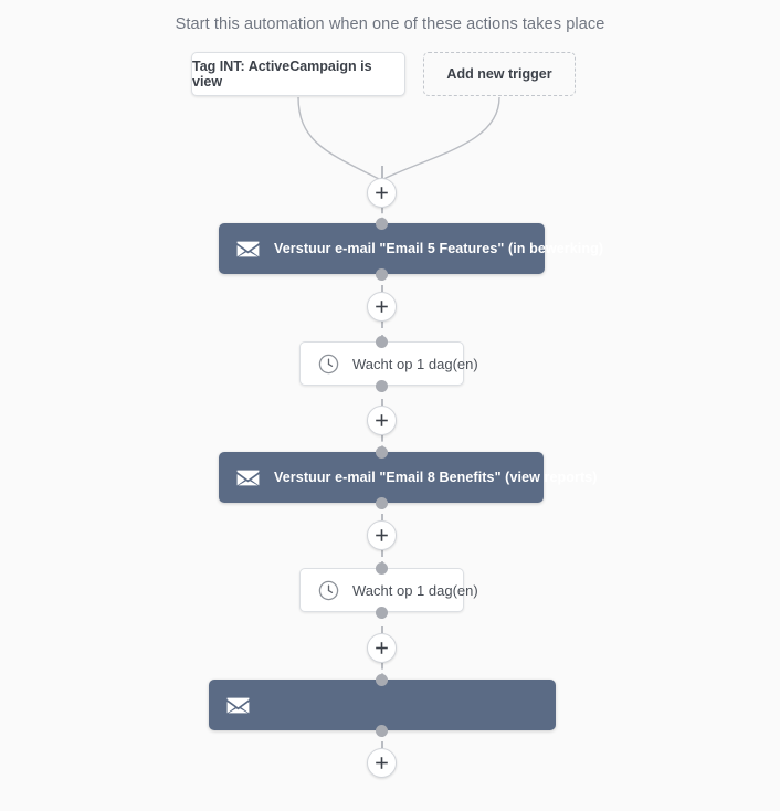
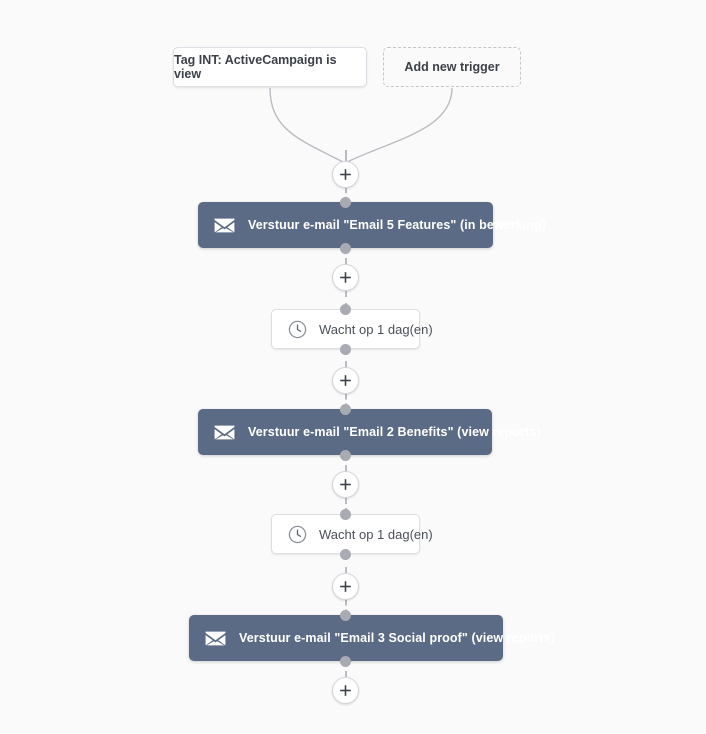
- Start this automation when one of these actions takes place
  Tag INT: ActiveCampaign is view
  Add new trigger
  Verstuur e-mail "Email 5 Features" (in bewerking)
  Wacht op 1 dag(en)
- Verstuur e-mail "Email 8 Benefits" (view reports)
+ Verstuur e-mail "Email 2 Benefits" (view reports)
  Wacht op 1 dag(en)
+ Verstuur e-mail "Email 3 Social proof" (view reports)
